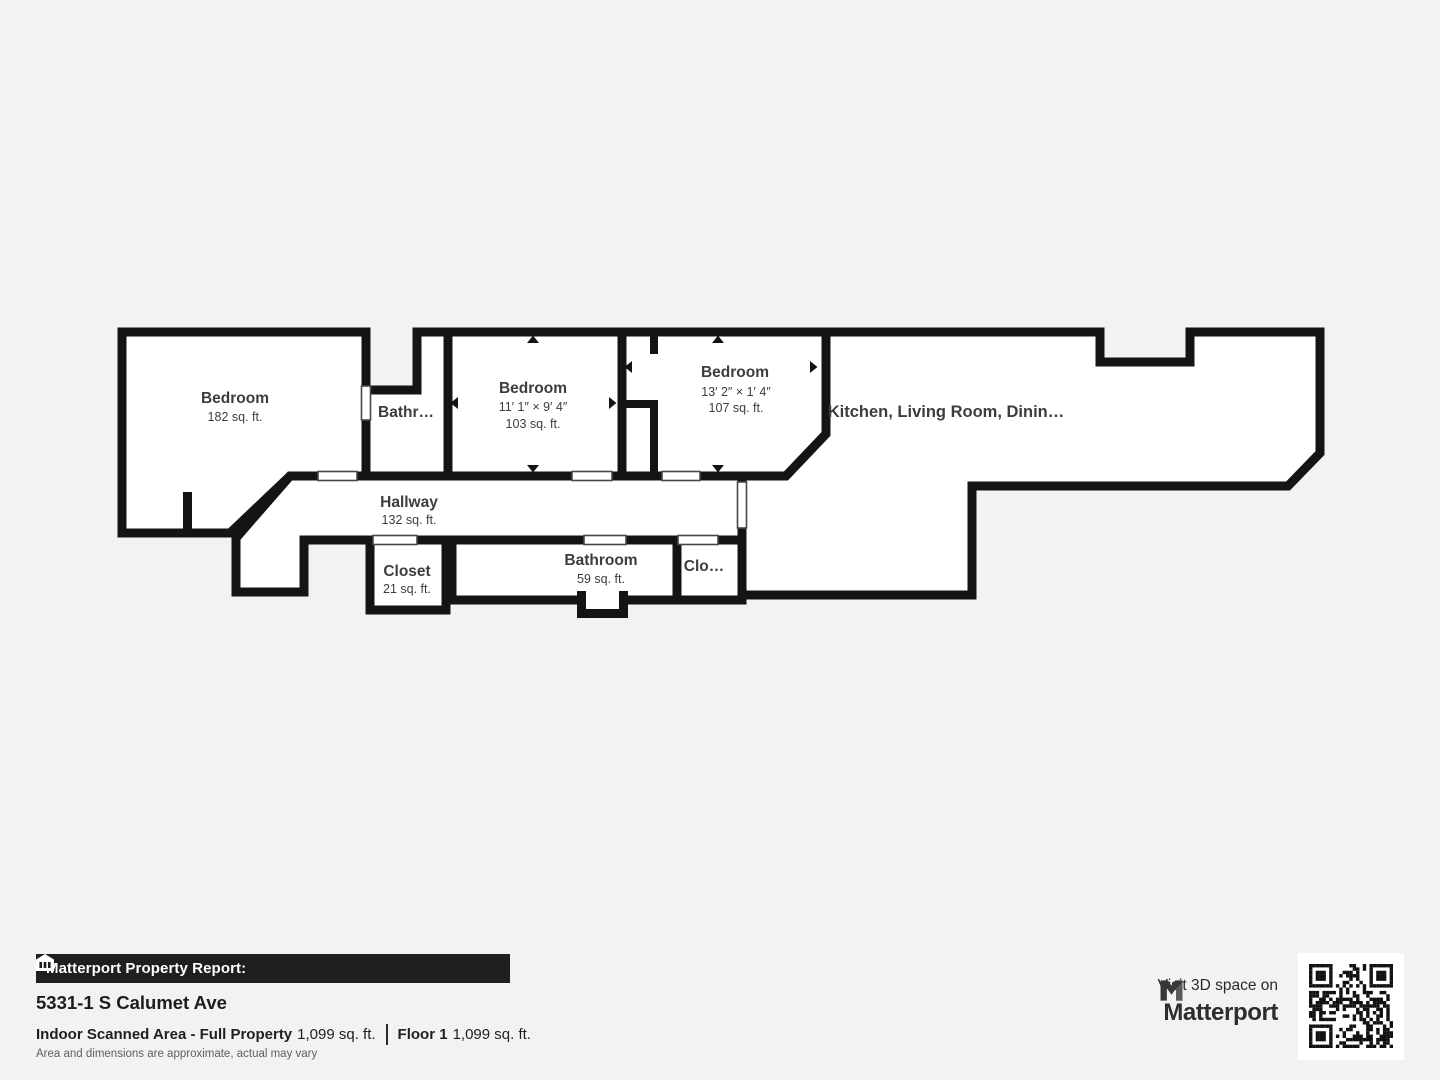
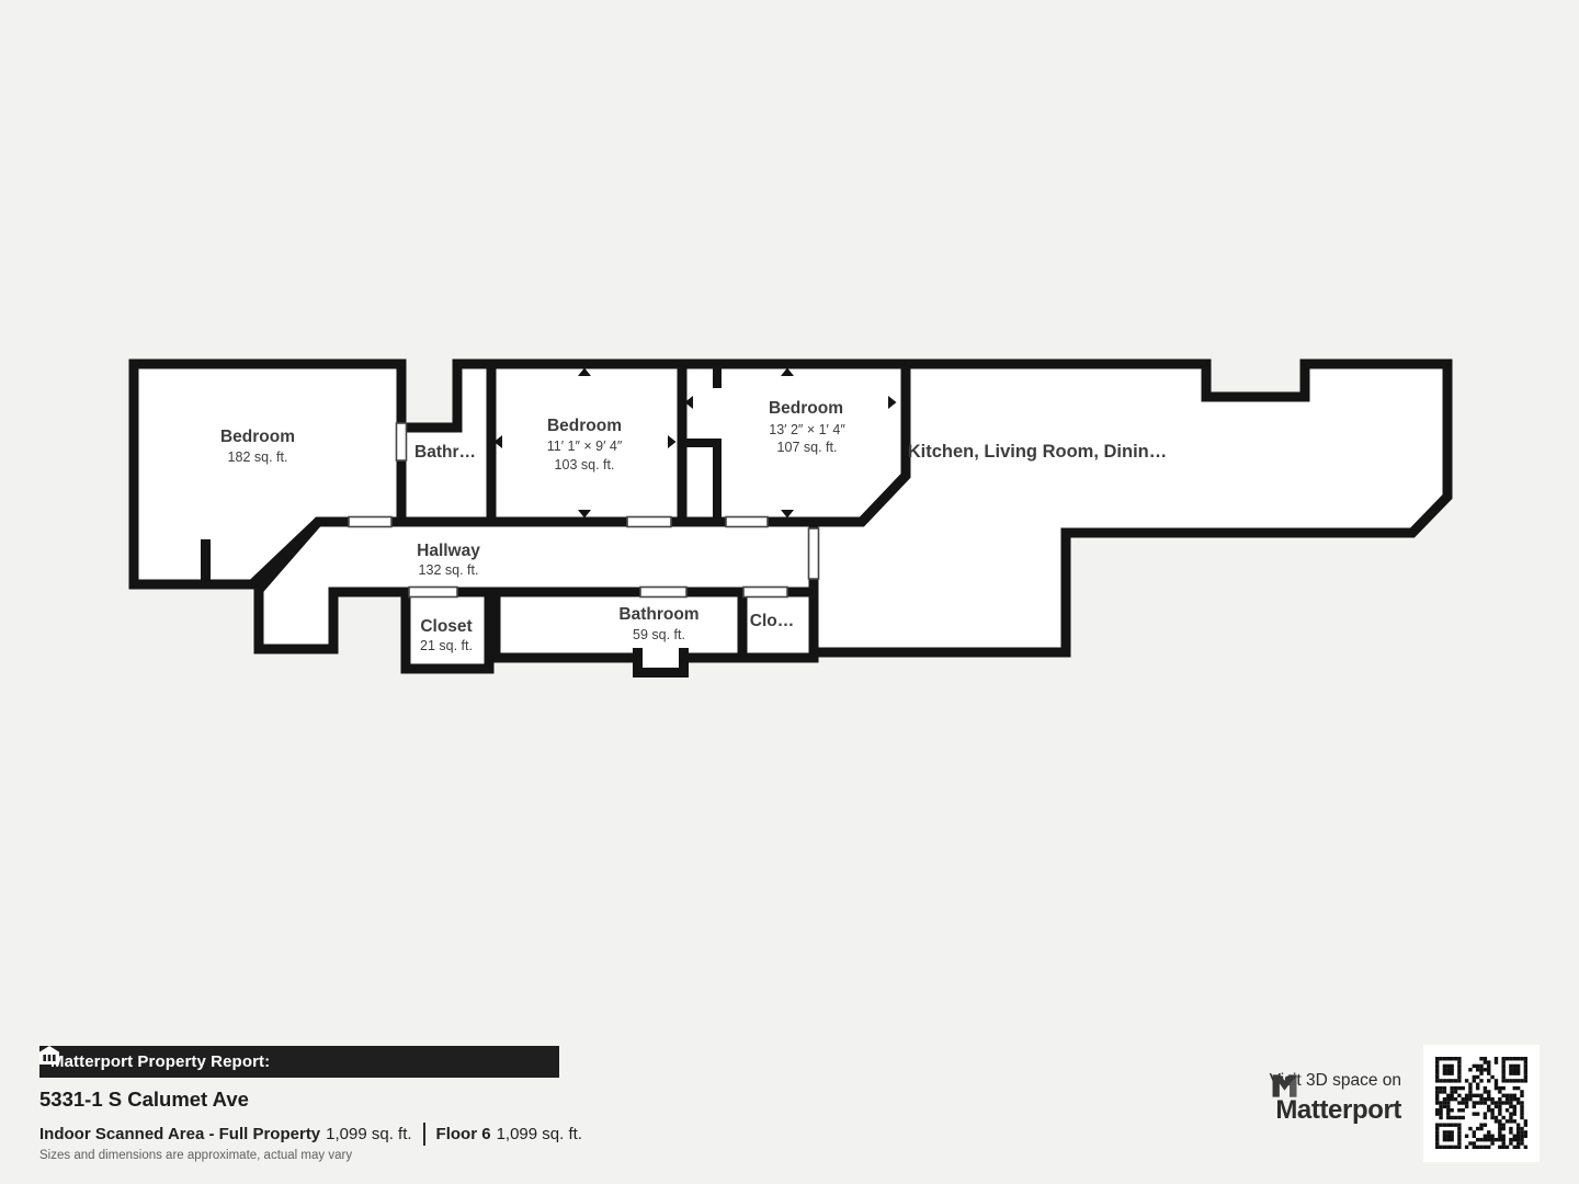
  Bedroom
  182 sq. ft.
  Bathr…
  Bedroom
  11′ 1″ × 9′ 4″
  103 sq. ft.
  Bedroom
  13′ 2″ × 1′ 4″
  107 sq. ft.
  Kitchen, Living Room, Dinin…
  Hallway
  132 sq. ft.
  Closet
  21 sq. ft.
  Bathroom
  59 sq. ft.
  Clo…
  atterport Property Report:
  5331-1 S Calumet Ave
  Indoor Scanned Area - Full Property
  1,099 sq. ft.
- Floor 1
+ Floor 6
  1,099 sq. ft.
- Area and dimensions are approximate, actual may vary
+ Sizes and dimensions are approximate, actual may vary
  t 3D space on
  Matterport
